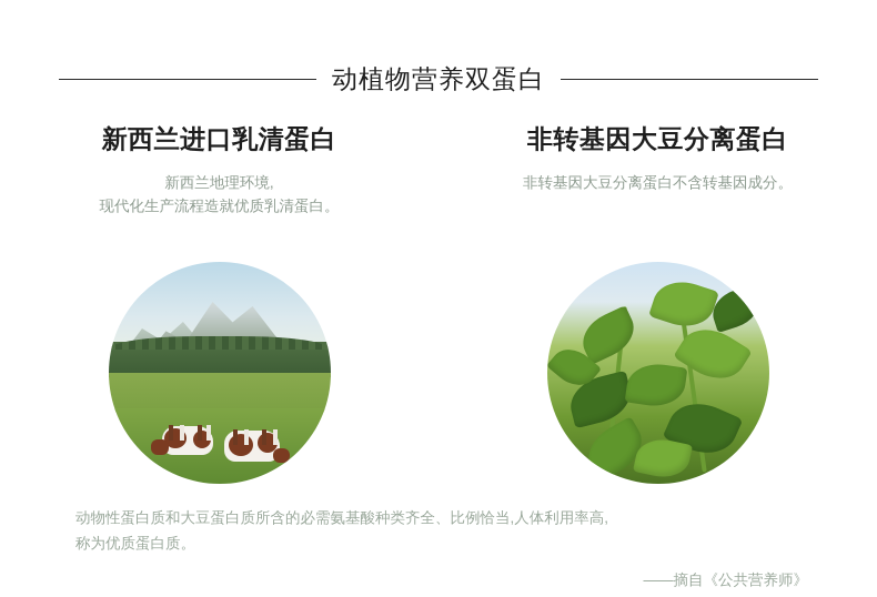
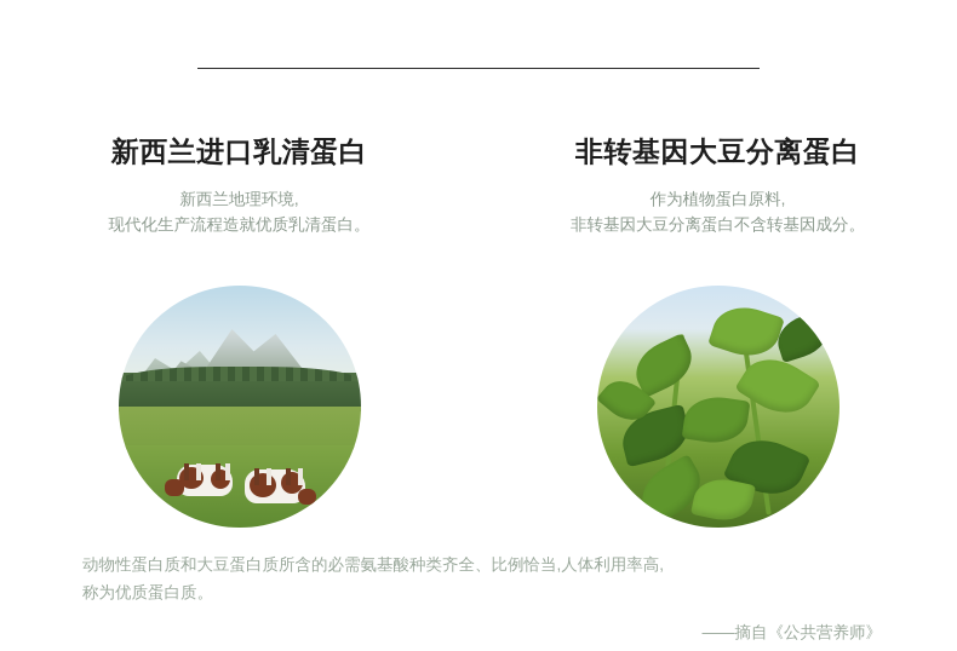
- 动植物营养双蛋白
  新西兰进口乳清蛋白
  新西兰地理环境,
  现代化生产流程造就优质乳清蛋白。
  非转基因大豆分离蛋白
+ 作为植物蛋白原料,
  非转基因大豆分离蛋白不含转基因成分。
  动物性蛋白质和大豆蛋白质所含的必需氨基酸种类齐全、比例恰当,人体利用率高,
  称为优质蛋白质。
  ——摘自《公共营养师》
